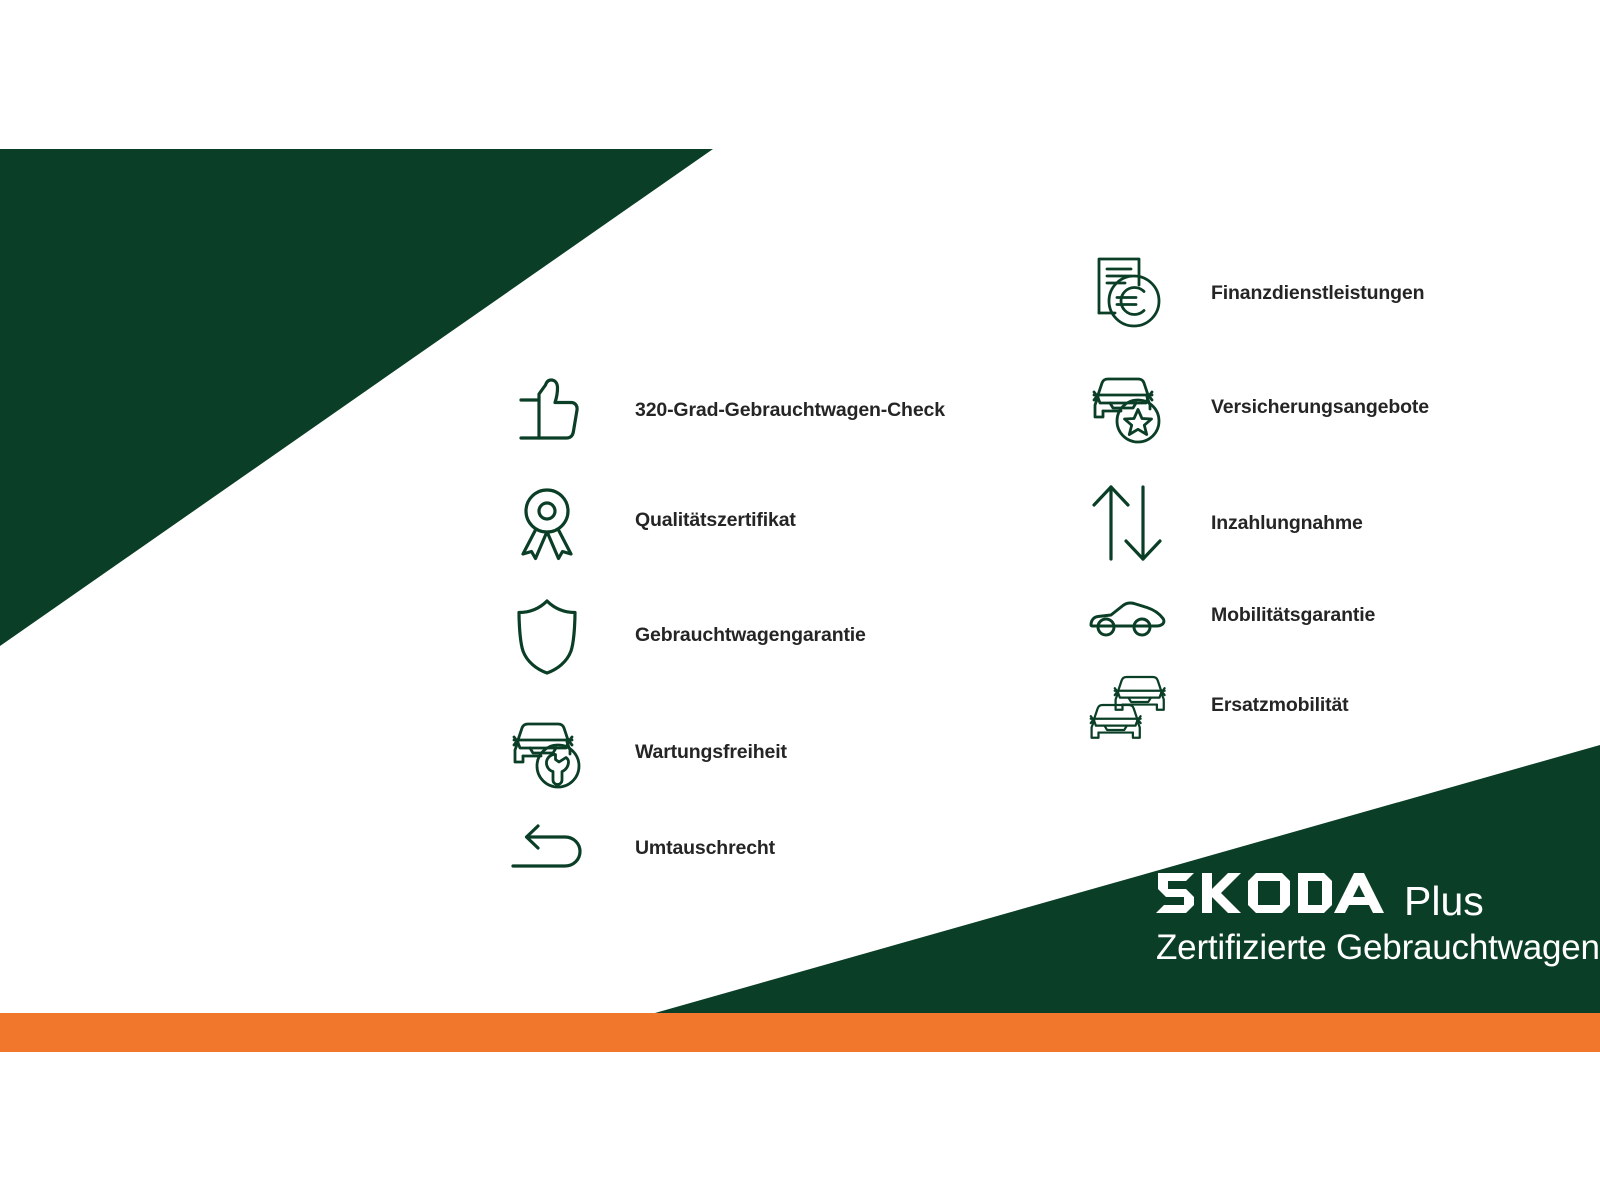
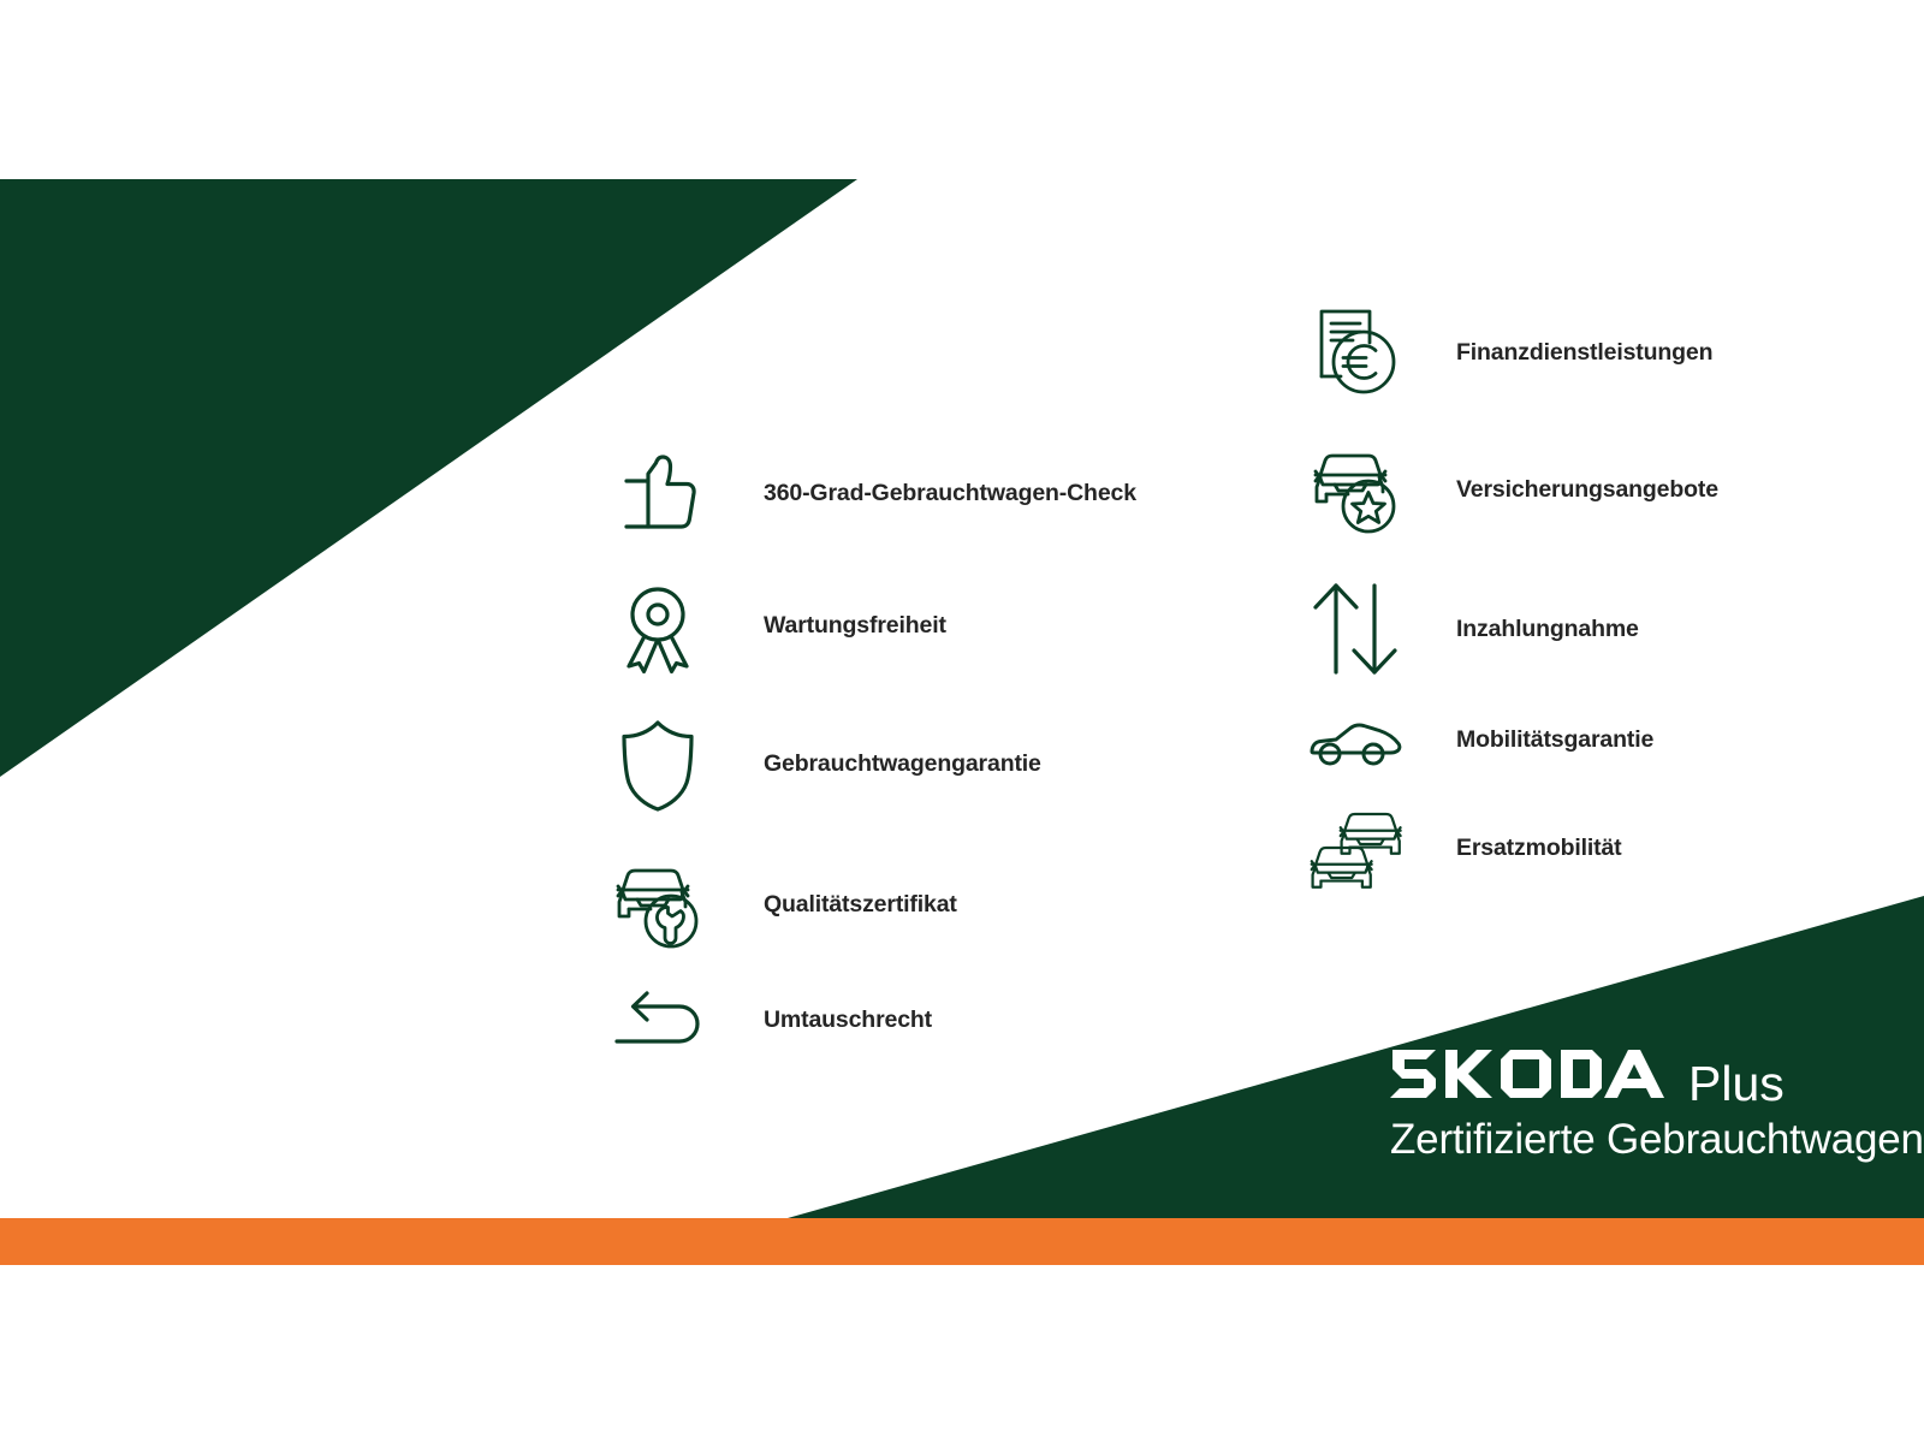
- 320-Grad-Gebrauchtwagen-Check
+ 360-Grad-Gebrauchtwagen-Check
- Qualitätszertifikat
+ Wartungsfreiheit
  Gebrauchtwagengarantie
- Wartungsfreiheit
+ Qualitätszertifikat
  Umtauschrecht
  Finanzdienstleistungen
  Versicherungsangebote
  Inzahlungnahme
  Mobilitätsgarantie
  Ersatzmobilität
  Plus
  Zertifizierte Gebrauchtwagen
